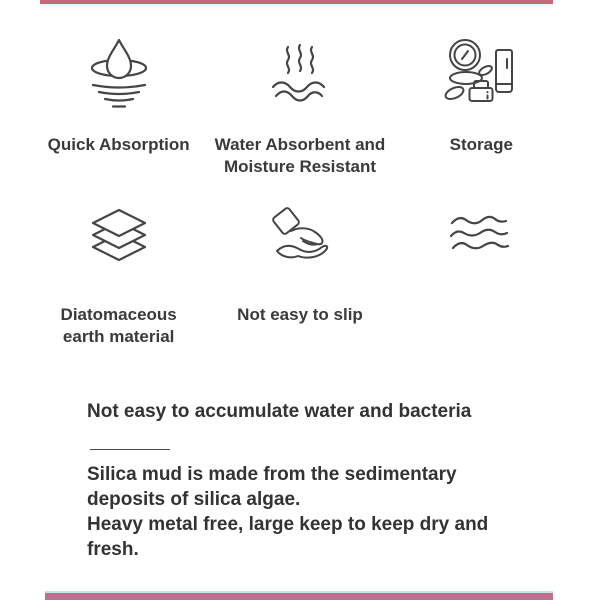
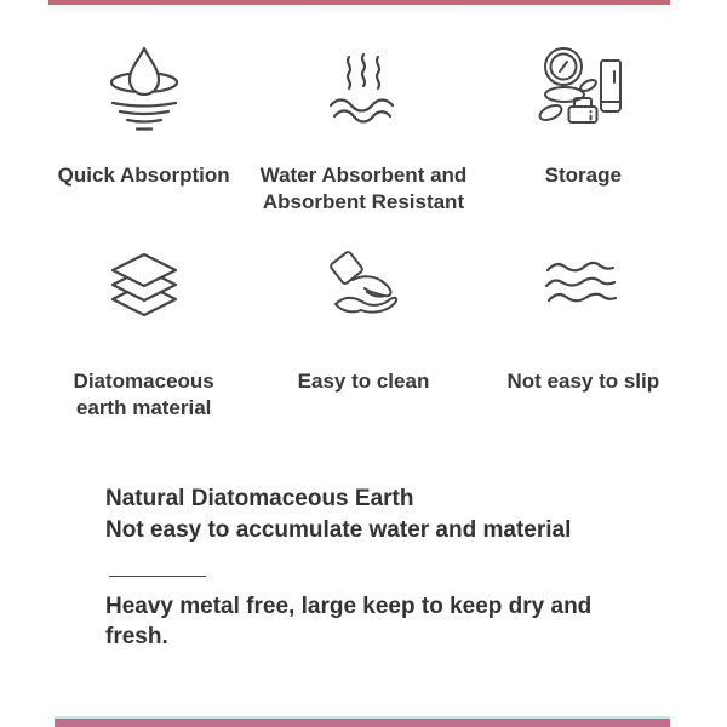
  Quick Absorption
- Water Absorbent and Moisture Resistant
+ Water Absorbent and Absorbent Resistant
  Storage
  Diatomaceous earth material
+ Easy to clean
  Not easy to slip
+ Natural Diatomaceous Earth
- Not easy to accumulate water and bacteria
+ Not easy to accumulate water and material
- Silica mud is made from the sedimentary deposits of silica algae.
  Heavy metal free, large keep to keep dry and fresh.
